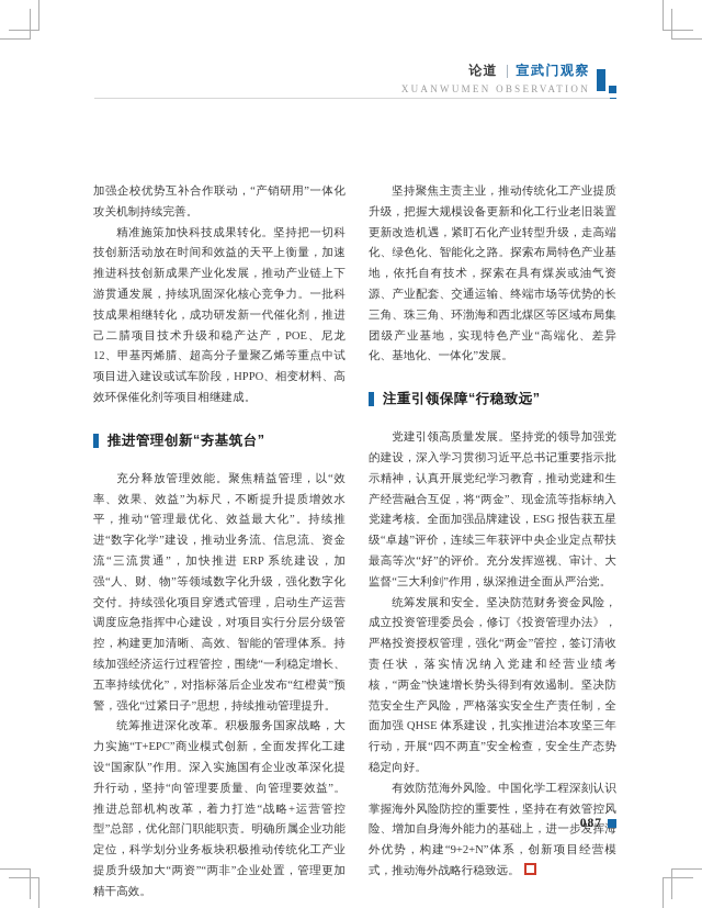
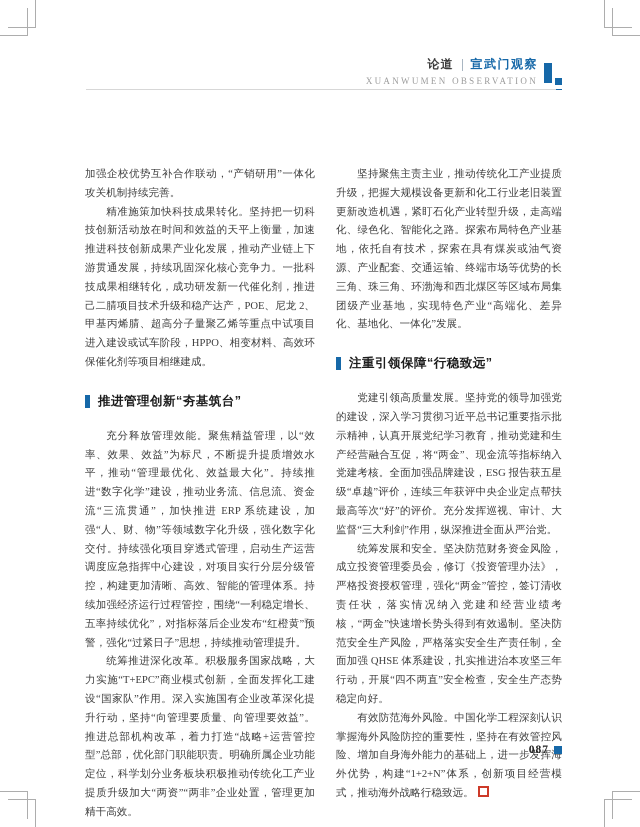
  论道
  宣武门观察
  XUANWUMEN OBSERVATION
  加强企校优势互补合作联动，“产销研用”一体化攻关机制持续完善。
- 精准施策加快科技成果转化。坚持把一切科技创新活动放在时间和效益的天平上衡量，加速推进科技创新成果产业化发展，推动产业链上下游贯通发展，持续巩固深化核心竞争力。一批科技成果相继转化，成功研发新一代催化剂，推进己二腈项目技术升级和稳产达产，POE、尼龙 12、甲基丙烯腈、超高分子量聚乙烯等重点中试项目进入建设或试车阶段，HPPO、相变材料、高效环保催化剂等项目相继建成。
+ 精准施策加快科技成果转化。坚持把一切科技创新活动放在时间和效益的天平上衡量，加速推进科技创新成果产业化发展，推动产业链上下游贯通发展，持续巩固深化核心竞争力。一批科技成果相继转化，成功研发新一代催化剂，推进己二腈项目技术升级和稳产达产，POE、尼龙 2、甲基丙烯腈、超高分子量聚乙烯等重点中试项目进入建设或试车阶段，HPPO、相变材料、高效环保催化剂等项目相继建成。
  推进管理创新“夯基筑台”
  充分释放管理效能。聚焦精益管理，以“效率、效果、效益”为标尺，不断提升提质增效水平，推动“管理最优化、效益最大化”。持续推进“数字化学”建设，推动业务流、信息流、资金流“三流贯通”，加快推进 ERP 系统建设，加强“人、财、物”等领域数字化升级，强化数字化交付。持续强化项目穿透式管理，启动生产运营调度应急指挥中心建设，对项目实行分层分级管控，构建更加清晰、高效、智能的管理体系。持续加强经济运行过程管控，围绕“一利稳定增长、五率持续优化”，对指标落后企业发布“红橙黄”预警，强化“过紧日子”思想，持续推动管理提升。
  统筹推进深化改革。积极服务国家战略，大力实施“T+EPC”商业模式创新，全面发挥化工建设“国家队”作用。深入实施国有企业改革深化提升行动，坚持“向管理要质量、向管理要效益”。推进总部机构改革，着力打造“战略+运营管控型”总部，优化部门职能职责。明确所属企业功能定位，科学划分业务板块积极推动传统化工产业提质升级加大“两资”“两非”企业处置，管理更加精干高效。
  坚持聚焦主责主业，推动传统化工产业提质升级，把握大规模设备更新和化工行业老旧装置更新改造机遇，紧盯石化产业转型升级，走高端化、绿色化、智能化之路。探索布局特色产业基地，依托自有技术，探索在具有煤炭或油气资源、产业配套、交通运输、终端市场等优势的长三角、珠三角、环渤海和西北煤区等区域布局集团级产业基地，实现特色产业“高端化、差异化、基地化、一体化”发展。
  注重引领保障“行稳致远”
  党建引领高质量发展。坚持党的领导加强党的建设，深入学习贯彻习近平总书记重要指示批示精神，认真开展党纪学习教育，推动党建和生产经营融合互促，将“两金”、现金流等指标纳入党建考核。全面加强品牌建设，ESG 报告获五星级“卓越”评价，连续三年获评中央企业定点帮扶最高等次“好”的评价。充分发挥巡视、审计、大监督“三大利剑”作用，纵深推进全面从严治党。
  统筹发展和安全。坚决防范财务资金风险，成立投资管理委员会，修订《投资管理办法》，严格投资授权管理，强化“两金”管控，签订清收责任状，落实情况纳入党建和经营业绩考核，“两金”快速增长势头得到有效遏制。坚决防范安全生产风险，严格落实安全生产责任制，全面加强 QHSE 体系建设，扎实推进治本攻坚三年行动，开展“四不两直”安全检查，安全生产态势稳定向好。
- 有效防范海外风险。中国化学工程深刻认识掌握海外风险防控的重要性，坚持在有效管控风险、增加自身海外能力的基础上，进一步发挥海外优势，构建“9+2+N”体系，创新项目经营模式，推动海外战略行稳致远。
+ 有效防范海外风险。中国化学工程深刻认识掌握海外风险防控的重要性，坚持在有效管控风险、增加自身海外能力的基础上，进一步发挥海外优势，构建“1+2+N”体系，创新项目经营模式，推动海外战略行稳致远。
  087
